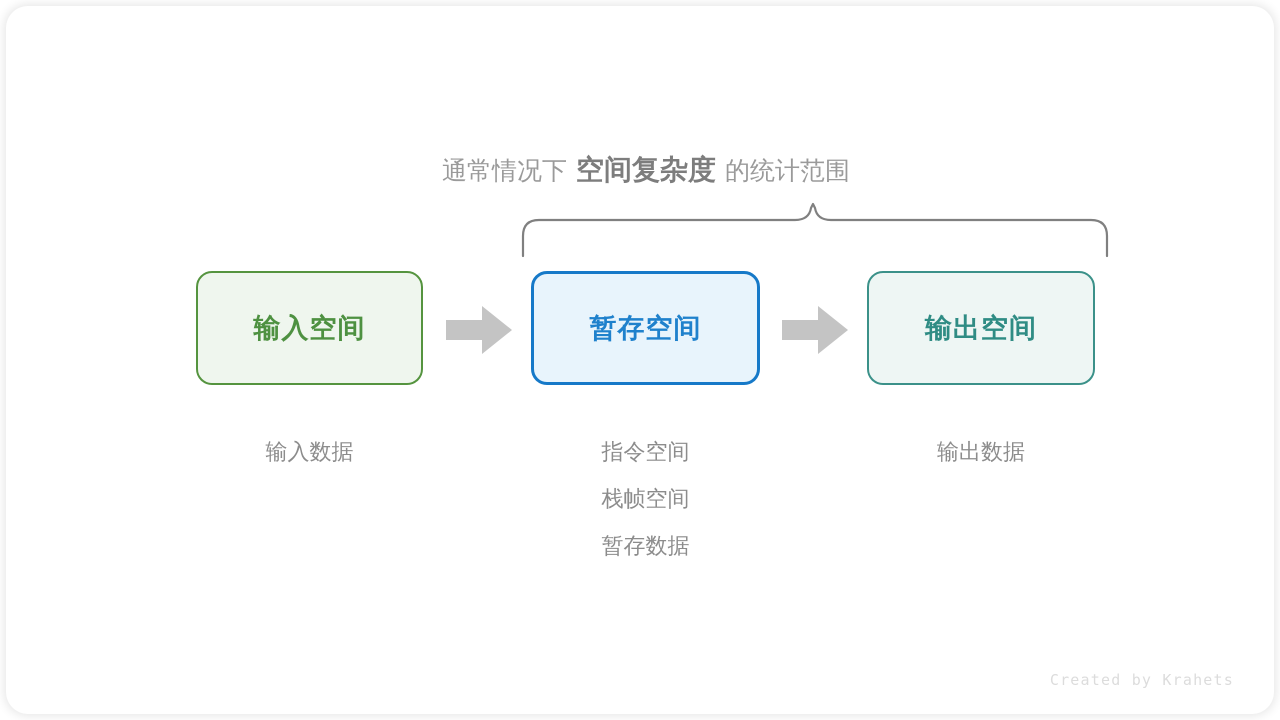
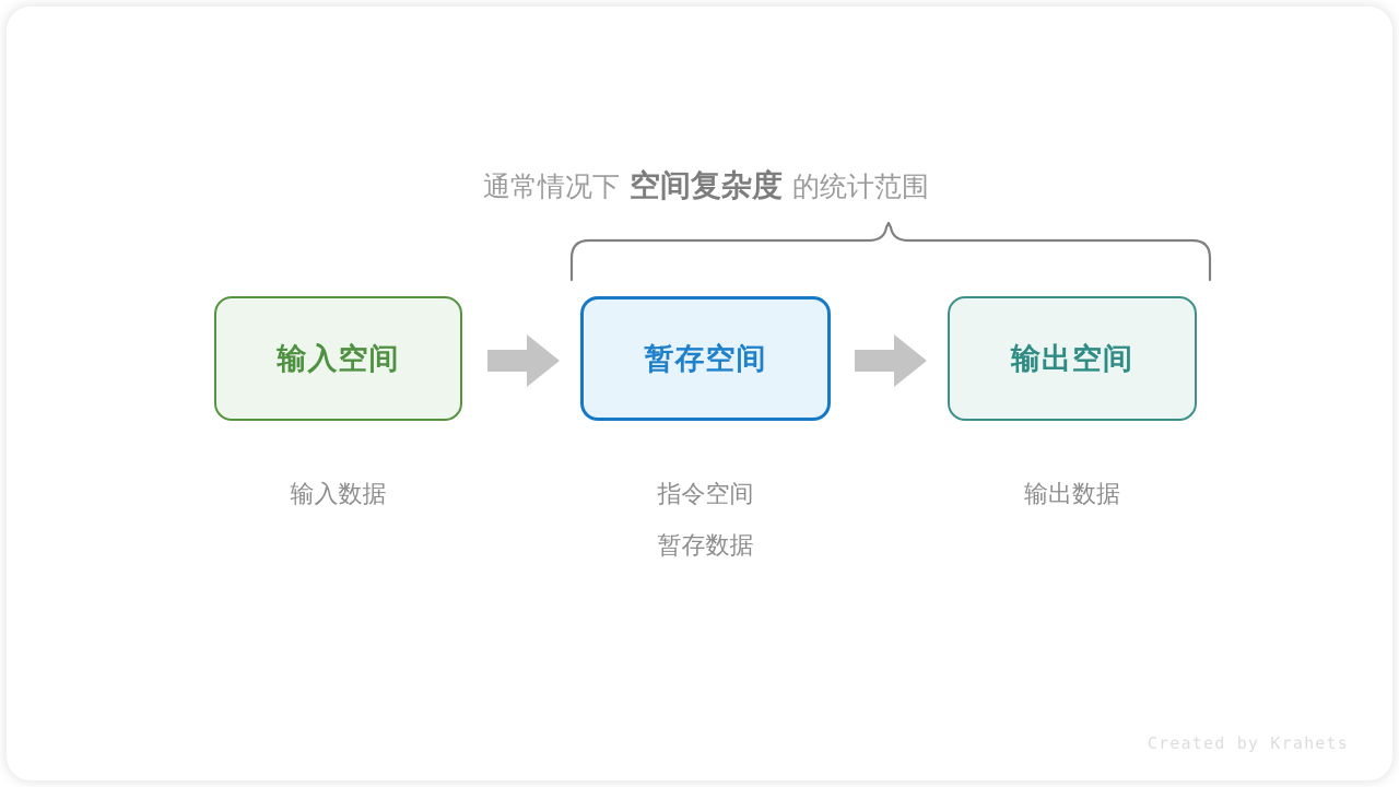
  通常情况下 空间复杂度 的统计范围
  输入空间
  暂存空间
  输出空间
  输入数据
  指令空间
- 栈帧空间
  暂存数据
  输出数据
  Created by Krahets
